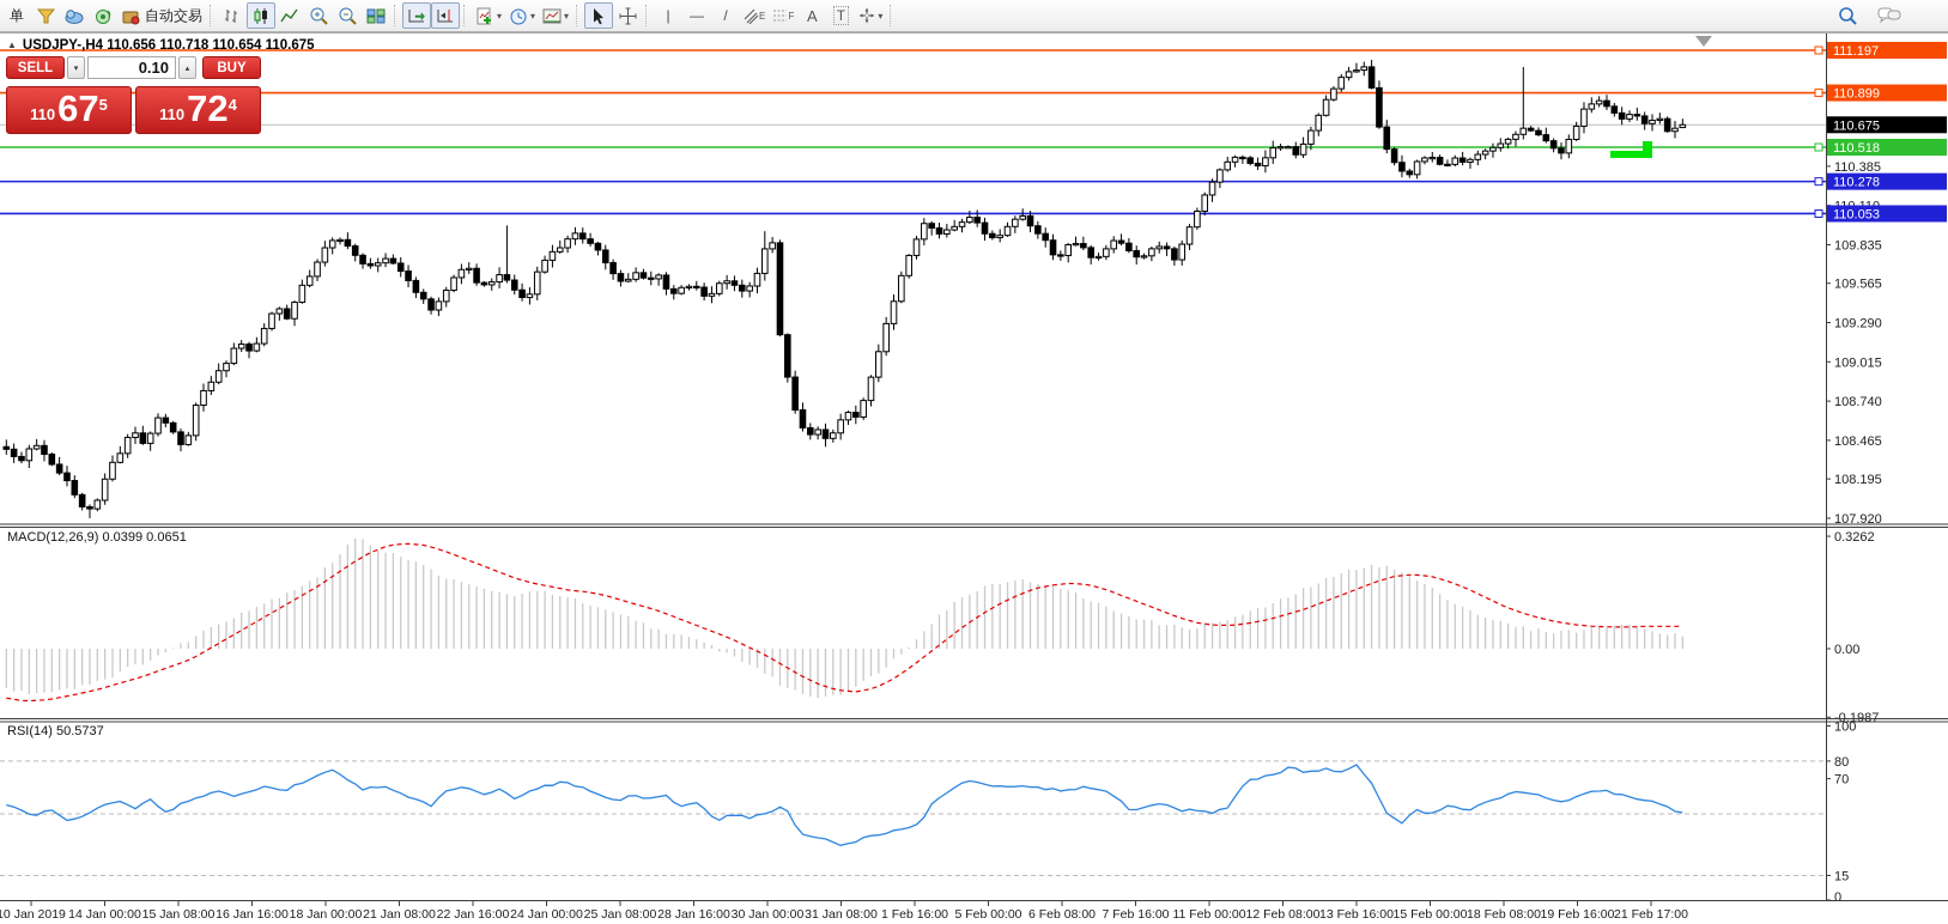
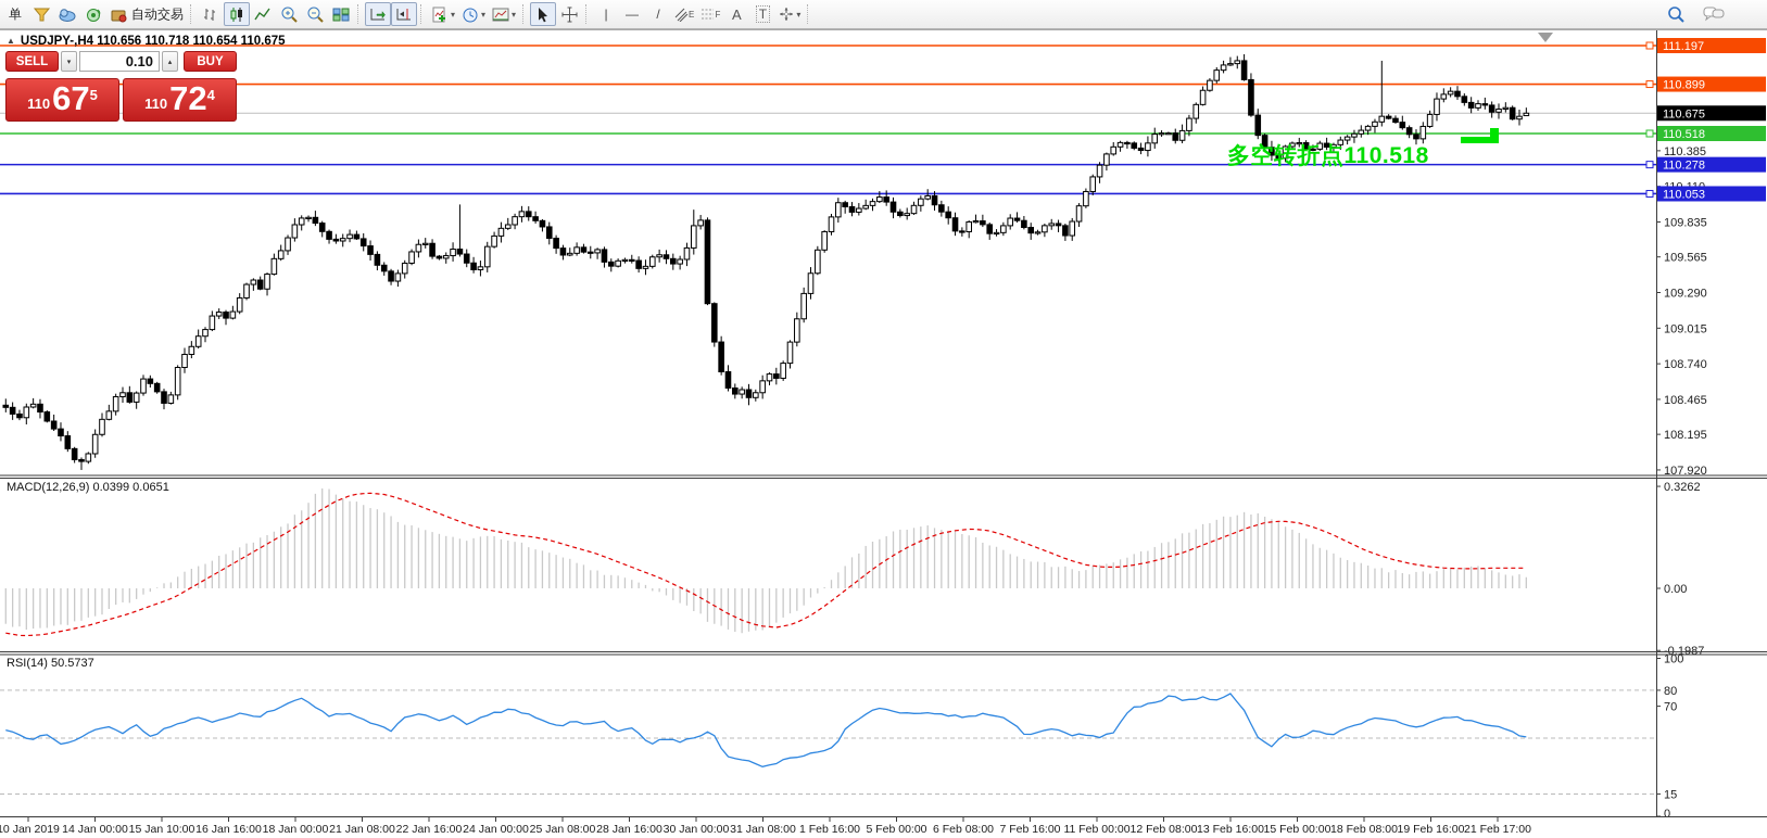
  单
  自动交易
  ▾
  ▾
  ▾
  |
  —
  /
  E
  F
  A
  T
  ▾
  110.385
  109.835
  109.565
  109.290
  109.015
  108.740
  108.465
  108.195
  107.920
  0.3262
  0.00
  100
  80
  70
  15
  0
  111.197
  110.899
  110.518
  110.278
  110.053
  110.675
  10 Jan 2019
  14 Jan 00:00
- 15 Jan 08:00
+ 15 Jan 10:00
  16 Jan 16:00
  18 Jan 00:00
  21 Jan 08:00
  22 Jan 16:00
  24 Jan 00:00
  25 Jan 08:00
  28 Jan 16:00
  30 Jan 00:00
  31 Jan 08:00
  1 Feb 16:00
  5 Feb 00:00
  6 Feb 08:00
  7 Feb 16:00
  11 Feb 00:00
  12 Feb 08:00
  13 Feb 16:00
  15 Feb 00:00
  18 Feb 08:00
  19 Feb 16:00
  21 Feb 17:00
  ▲ USDJPY-,H4 110.656 110.718 110.654 110.675
  SELL
  0.10
  BUY
  110
  67
  5
  110
  72
  4
+ 多空转折点110.518
  MACD(12,26,9) 0.0399 0.0651
  RSI(14) 50.5737
